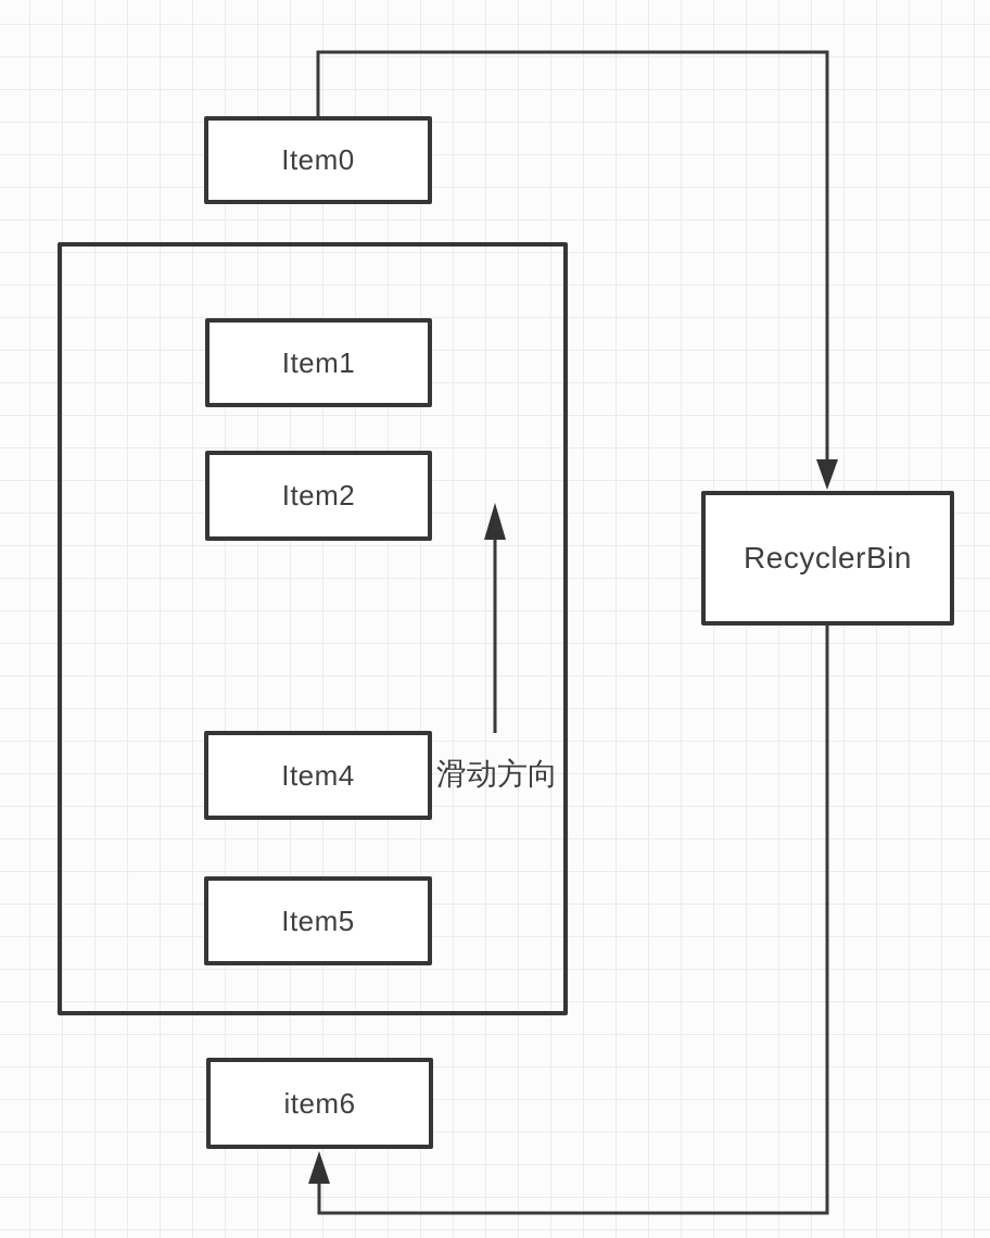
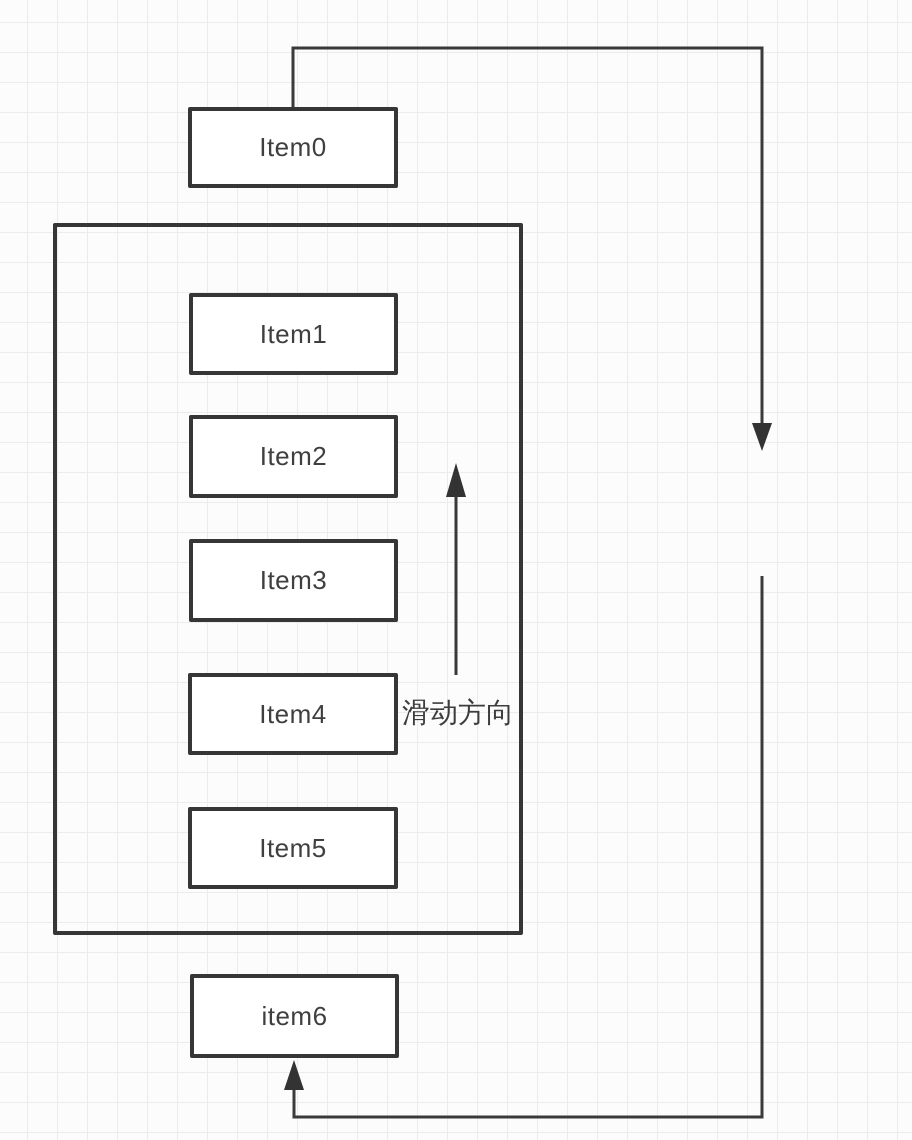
  Item0
  Item1
  Item2
+ Item3
  Item4
  Item5
- RecyclerBin
  item6
  滑动方向
